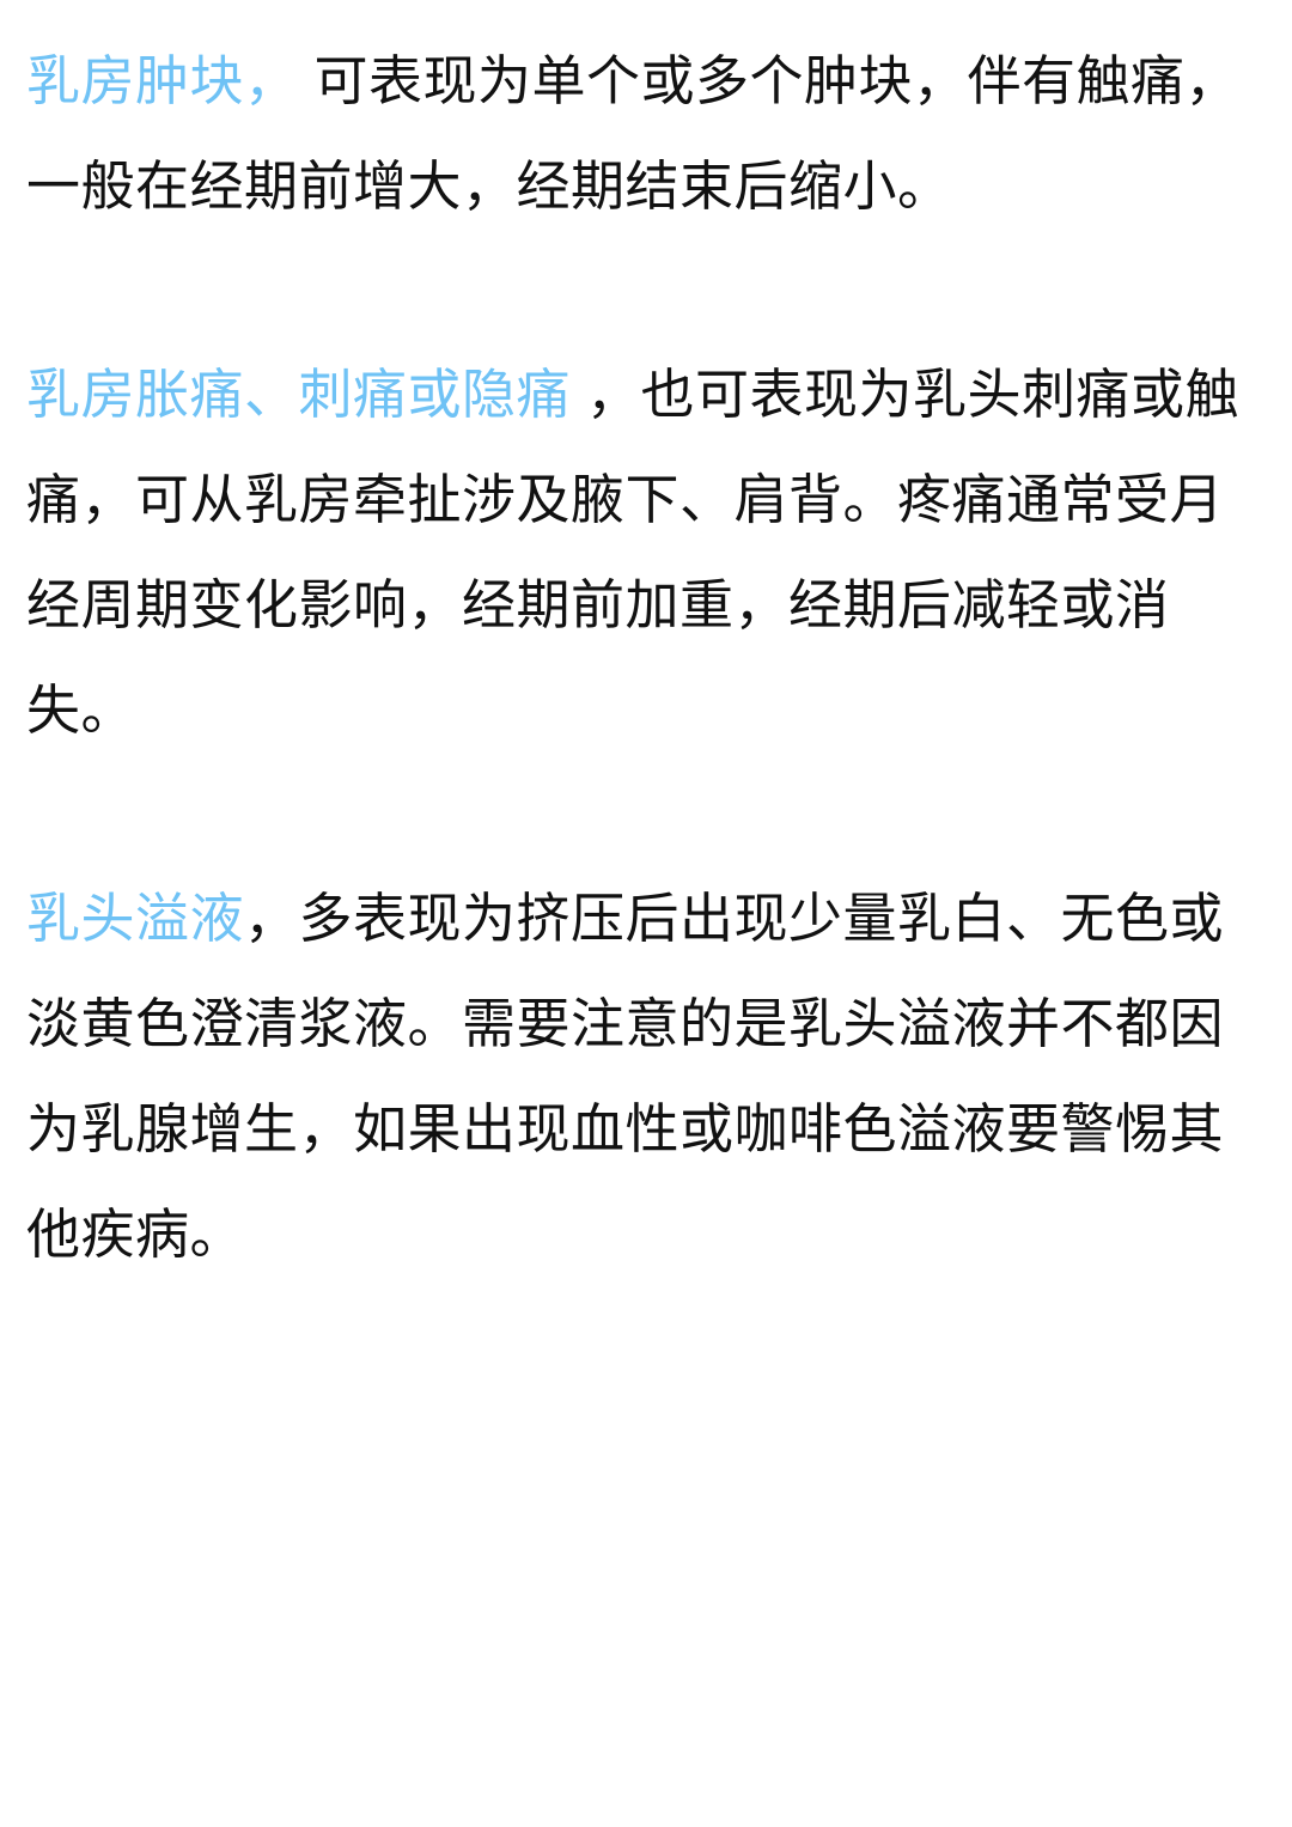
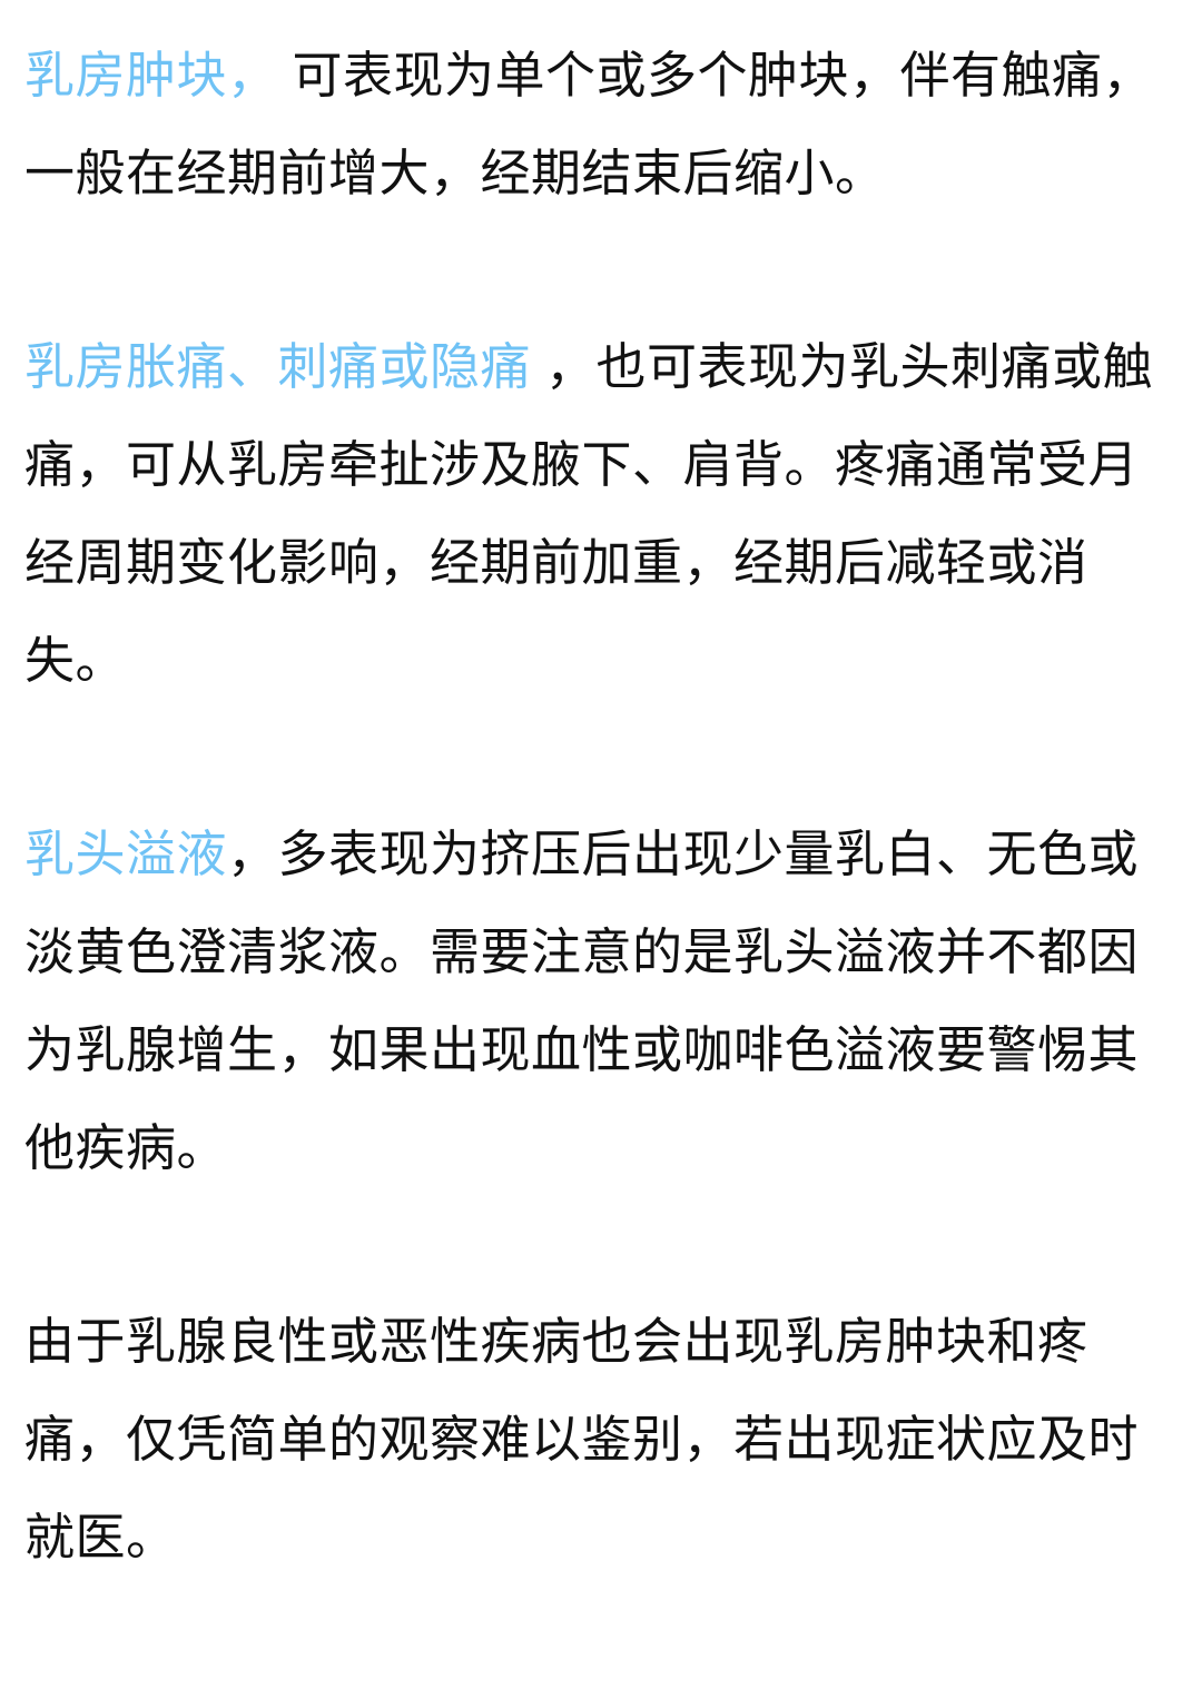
  乳房肿块， 可表现为单个或多个肿块，伴有触痛，一般在经期前增大，经期结束后缩小。
  乳房胀痛、刺痛或隐痛 ，也可表现为乳头刺痛或触痛，可从乳房牵扯涉及腋下、肩背。疼痛通常受月经周期变化影响，经期前加重，经期后减轻或消失。
  乳头溢液，多表现为挤压后出现少量乳白、无色或淡黄色澄清浆液。需要注意的是乳头溢液并不都因为乳腺增生，如果出现血性或咖啡色溢液要警惕其他疾病。
+ 由于乳腺良性或恶性疾病也会出现乳房肿块和疼痛，仅凭简单的观察难以鉴别，若出现症状应及时就医。
